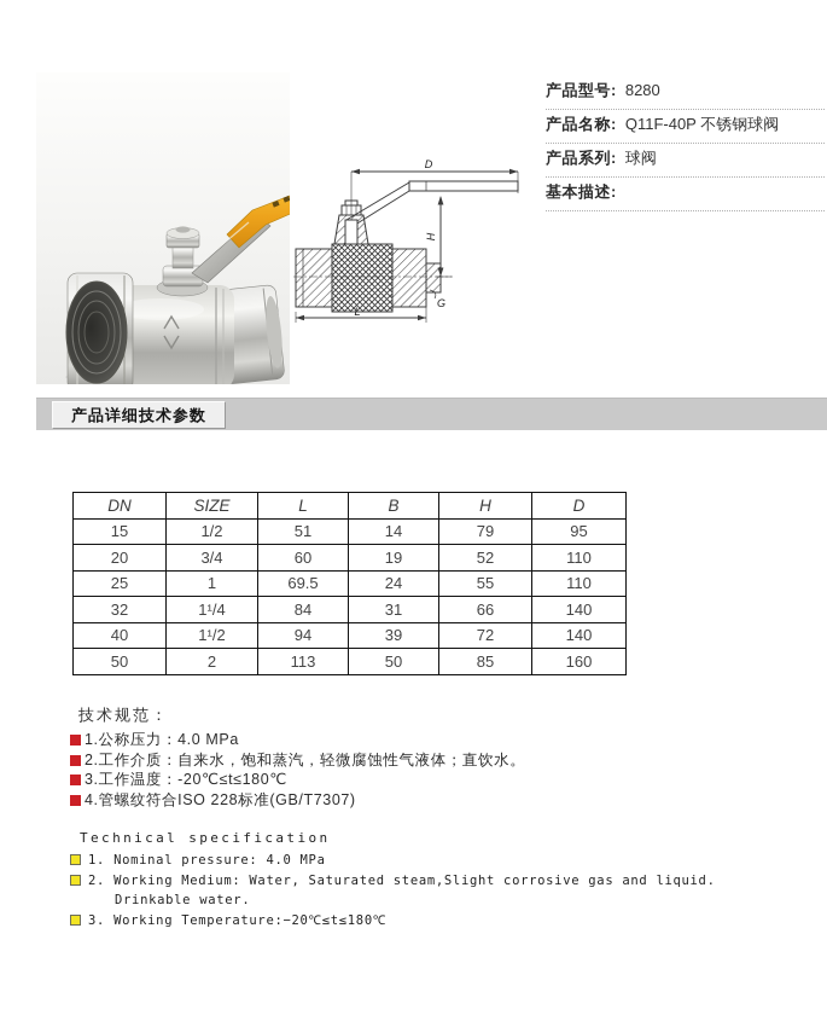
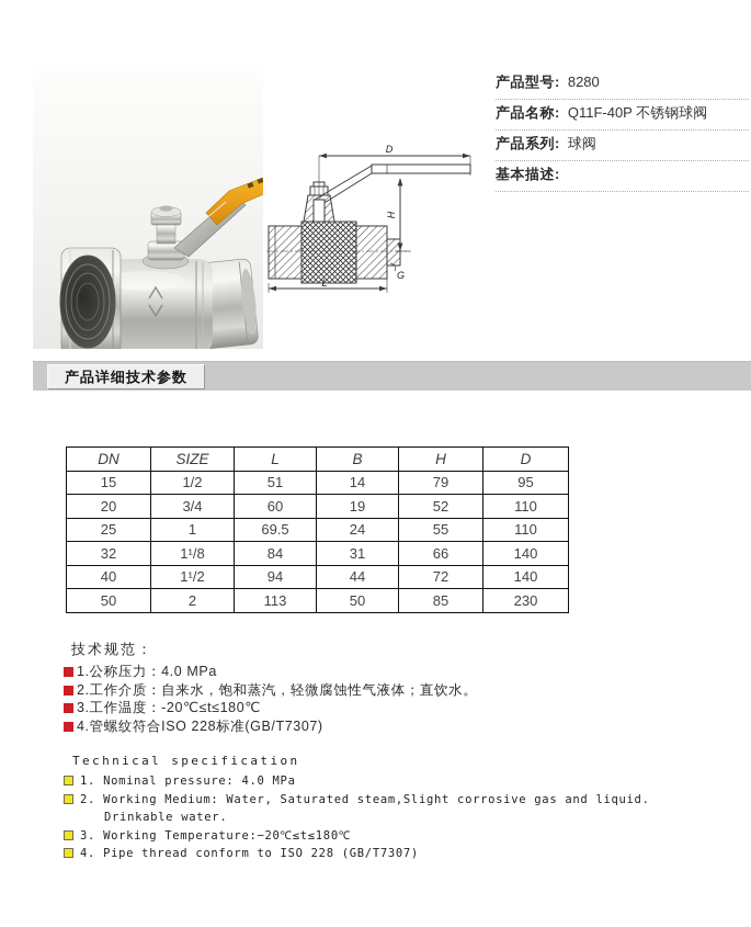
  D
  G
  L
  产品型号: 8280
  产品名称: Q11F-40P 不锈钢球阀
  产品系列: 球阀
  基本描述:
  产品详细技术参数
  DN	SIZE	L	B	H	D
  15	1/2	51	14	79	95
  20	3/4	60	19	52	110
  25	1	69.5	24	55	110
- 32	1¹/4	84	31	66	140
+ 32	1¹/8	84	31	66	140
- 40	1¹/2	94	39	72	140
+ 40	1¹/2	94	44	72	140
- 50	2	113	50	85	160
+ 50	2	113	50	85	230
  技术规范：
  1.公称压力：4.0 MPa
  2.工作介质：自来水，饱和蒸汽，轻微腐蚀性气液体；直饮水。
  3.工作温度：-20℃≤t≤180℃
  4.管螺纹符合ISO 228标准(GB/T7307)
  Technical specification
  1. Nominal pressure: 4.0 MPa
  2. Working Medium: Water, Saturated steam,Slight corrosive gas and liquid. Drinkable water.
  3. Working Temperature:−20℃≤t≤180℃
+ 4. Pipe thread conform to ISO 228 (GB/T7307)
